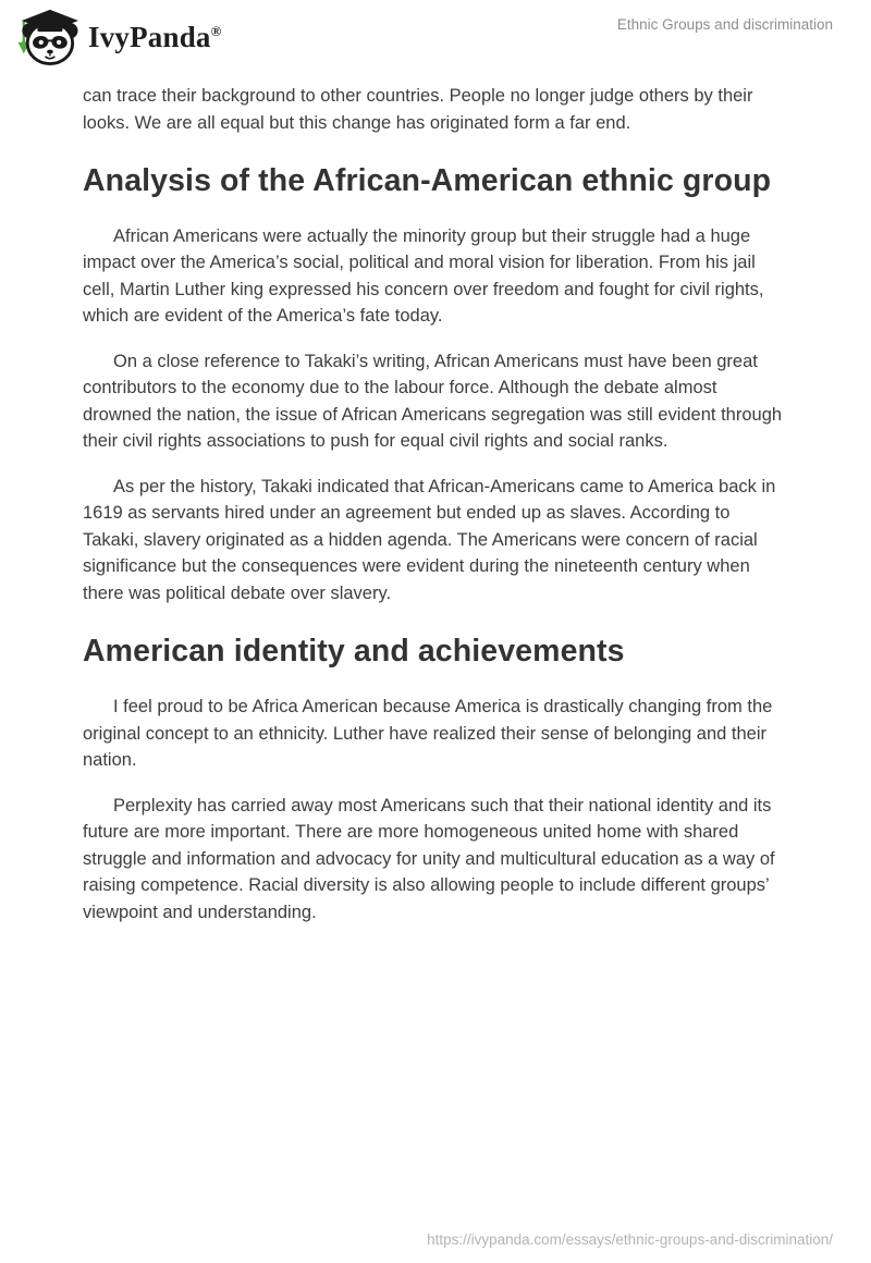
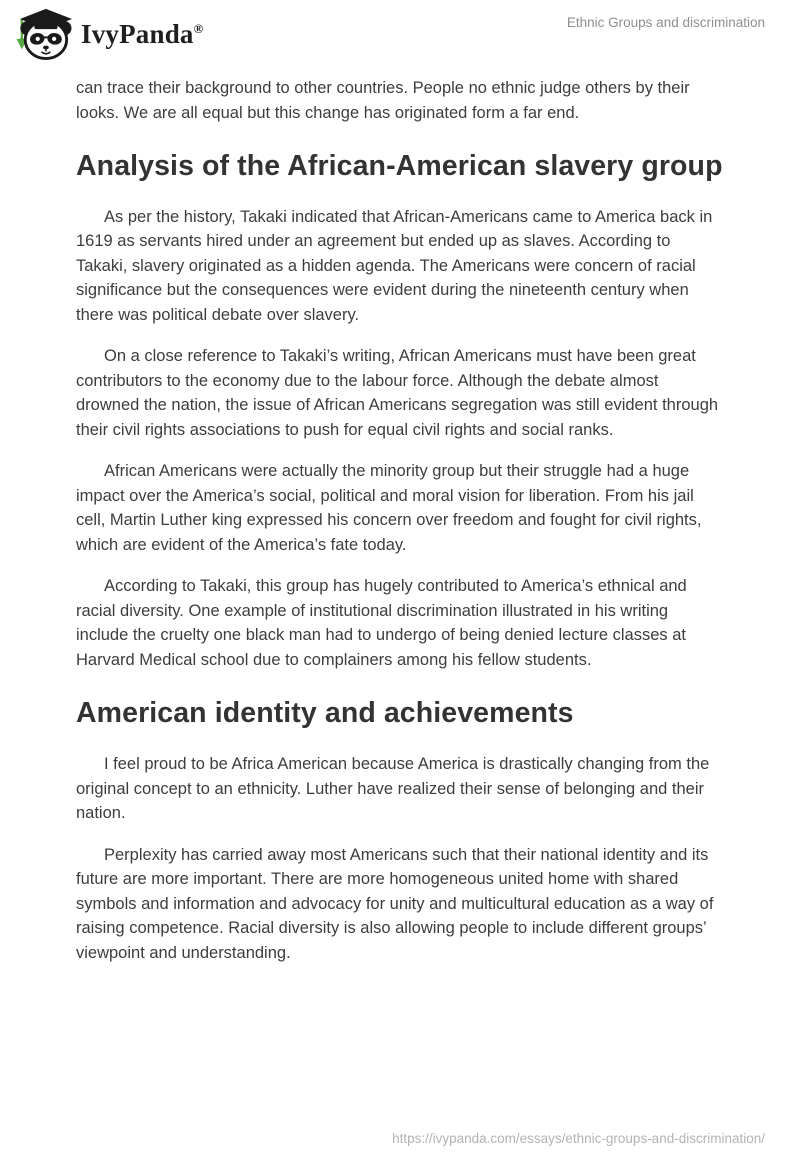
  IvyPanda®
  Ethnic Groups and discrimination
- can trace their background to other countries. People no longer judge others by their looks. We are all equal but this change has originated form a far end.
+ can trace their background to other countries. People no ethnic judge others by their looks. We are all equal but this change has originated form a far end.
- Analysis of the African-American ethnic group
+ Analysis of the African-American slavery group
- African Americans were actually the minority group but their struggle had a huge impact over the America’s social, political and moral vision for liberation. From his jail cell, Martin Luther king expressed his concern over freedom and fought for civil rights, which are evident of the America’s fate today.
+ As per the history, Takaki indicated that African-Americans came to America back in 1619 as servants hired under an agreement but ended up as slaves. According to Takaki, slavery originated as a hidden agenda. The Americans were concern of racial significance but the consequences were evident during the nineteenth century when there was political debate over slavery.
  On a close reference to Takaki’s writing, African Americans must have been great contributors to the economy due to the labour force. Although the debate almost drowned the nation, the issue of African Americans segregation was still evident through their civil rights associations to push for equal civil rights and social ranks.
- As per the history, Takaki indicated that African-Americans came to America back in 1619 as servants hired under an agreement but ended up as slaves. According to Takaki, slavery originated as a hidden agenda. The Americans were concern of racial significance but the consequences were evident during the nineteenth century when there was political debate over slavery.
+ African Americans were actually the minority group but their struggle had a huge impact over the America’s social, political and moral vision for liberation. From his jail cell, Martin Luther king expressed his concern over freedom and fought for civil rights, which are evident of the America’s fate today.
+ According to Takaki, this group has hugely contributed to America’s ethnical and racial diversity. One example of institutional discrimination illustrated in his writing include the cruelty one black man had to undergo of being denied lecture classes at Harvard Medical school due to complainers among his fellow students.
  American identity and achievements
  I feel proud to be Africa American because America is drastically changing from the original concept to an ethnicity. Luther have realized their sense of belonging and their nation.
- Perplexity has carried away most Americans such that their national identity and its future are more important. There are more homogeneous united home with shared struggle and information and advocacy for unity and multicultural education as a way of raising competence. Racial diversity is also allowing people to include different groups’ viewpoint and understanding.
+ Perplexity has carried away most Americans such that their national identity and its future are more important. There are more homogeneous united home with shared symbols and information and advocacy for unity and multicultural education as a way of raising competence. Racial diversity is also allowing people to include different groups’ viewpoint and understanding.
  https://ivypanda.com/essays/ethnic-groups-and-discrimination/
